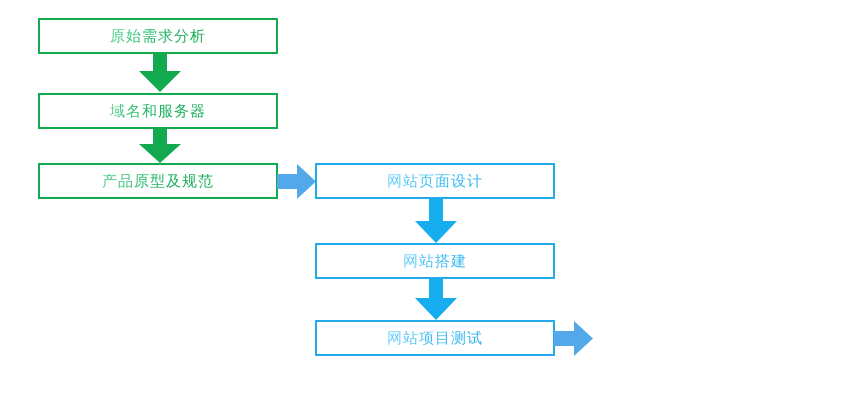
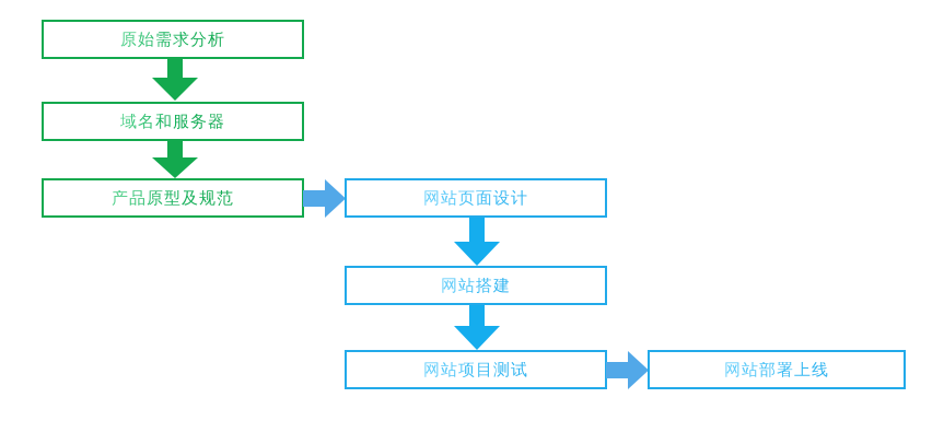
  原始需求分析
  域名和服务器
  产品原型及规范
  网站页面设计
  网站搭建
  网站项目测试
+ 网站部署上线
